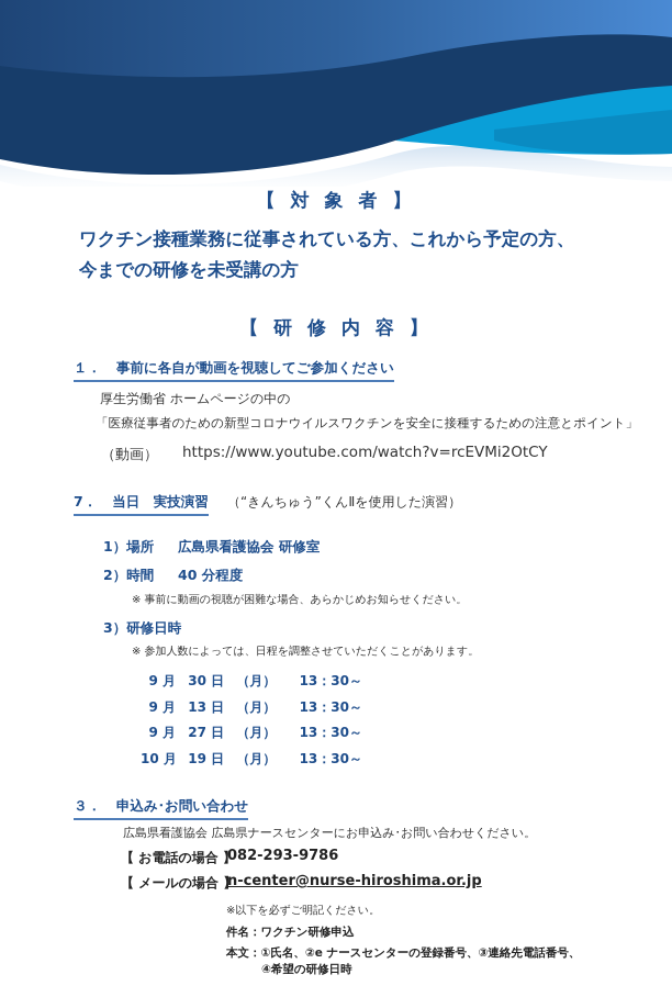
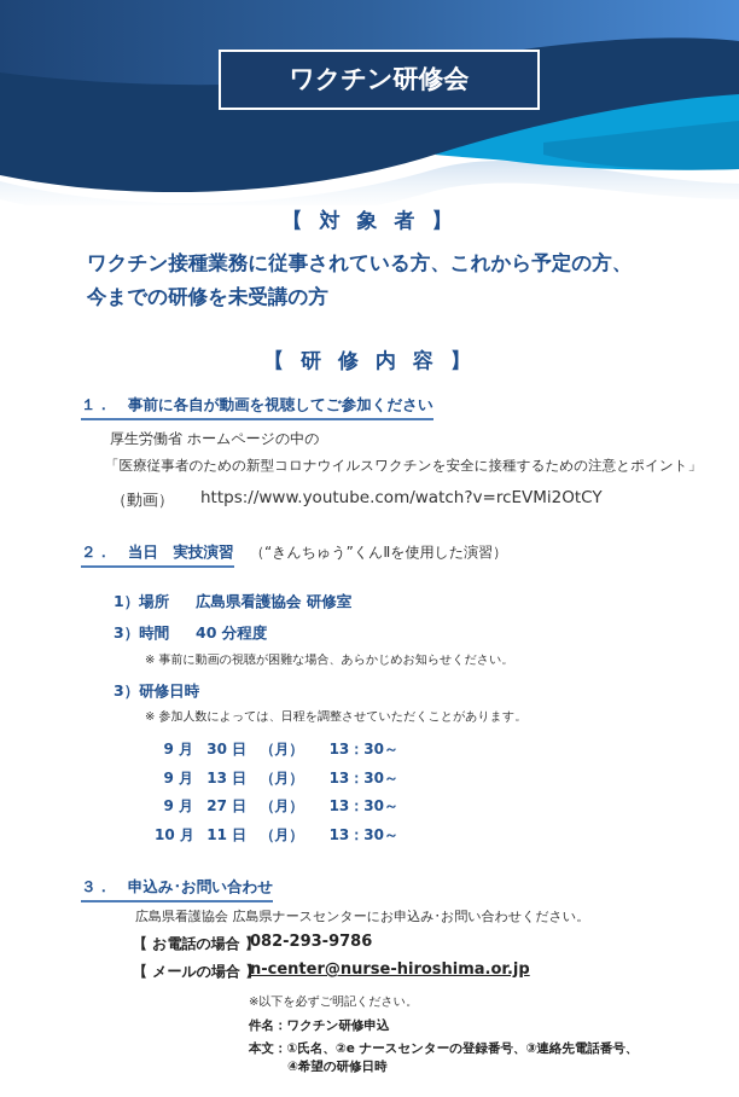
+ ワクチン研修会
  【 対 象 者 】
  ワクチン接種業務に従事されている方、これから予定の方、
  今までの研修を未受講の方
  【 研 修 内 容 】
  １． 事前に各自が動画を視聴してご参加ください
  厚生労働省 ホームページの中の
  「医療従事者のための新型コロナウイルスワクチンを安全に接種するための注意とポイント」
  （動画）
  https://www.youtube.com/watch?v=rcEVMi2OtCY
- 7． 当日 実技演習
+ ２． 当日 実技演習
  （“きんちゅう”くんⅡを使用した演習）
  1）場所
  広島県看護協会 研修室
- 2）時間
+ 3）時間
  40 分程度
  ※ 事前に動画の視聴が困難な場合、あらかじめお知らせください。
  3）研修日時
  ※ 参加人数によっては、日程を調整させていただくことがあります。
  9 月 30 日 （月） 13：30～
  9 月 13 日 （月） 13：30～
  9 月 27 日 （月） 13：30～
- 10 月 19 日 （月） 13：30～
+ 10 月 11 日 （月） 13：30～
  ３． 申込み･お問い合わせ
  広島県看護協会 広島県ナースセンターにお申込み･お問い合わせください。
  【 お電話の場合 】
  082-293-9786
  【 メールの場合 】
  n-center@nurse-hiroshima.or.jp
  ※以下を必ずご明記ください。
  件名：ワクチン研修申込
  本文：①氏名、②e ナースセンターの登録番号、③連絡先電話番号、
  ④希望の研修日時
